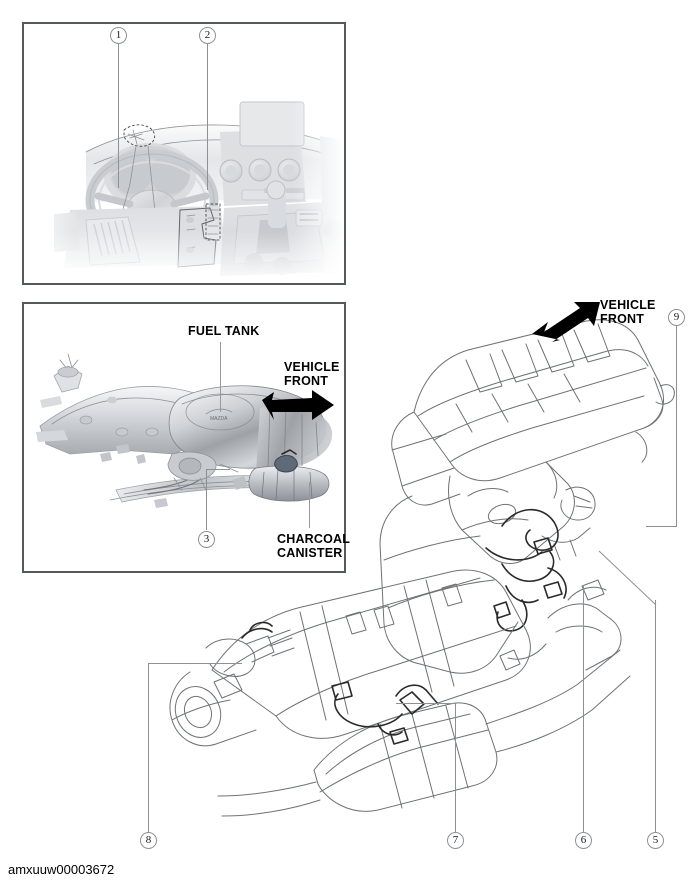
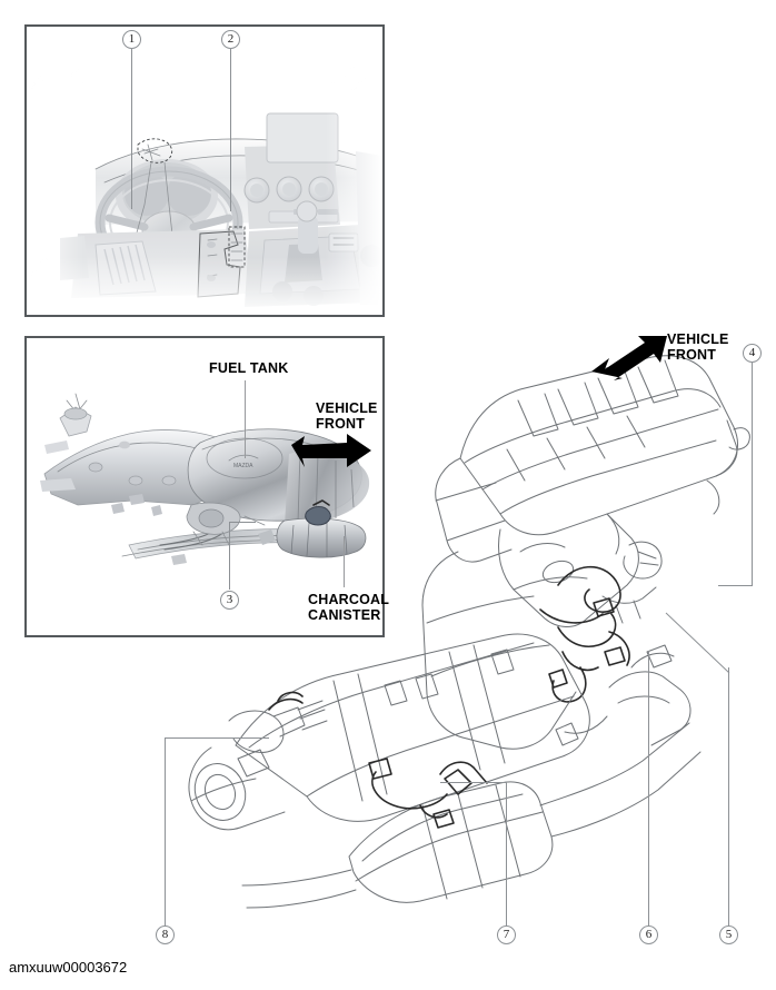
  1
  2
  FUEL TANK
  CHARCOAL
  CANISTER
  VEHICLE
  FRONT
  3
  VEHICLE
  FRONT
- 9
+ 4
  5
  6
  7
  8
  amxuuw00003672
